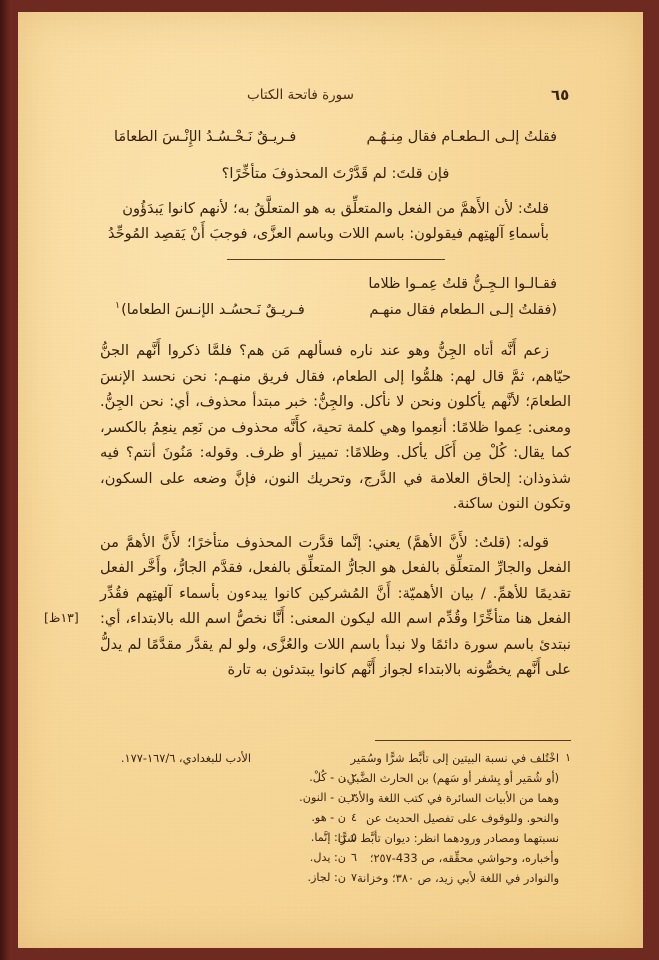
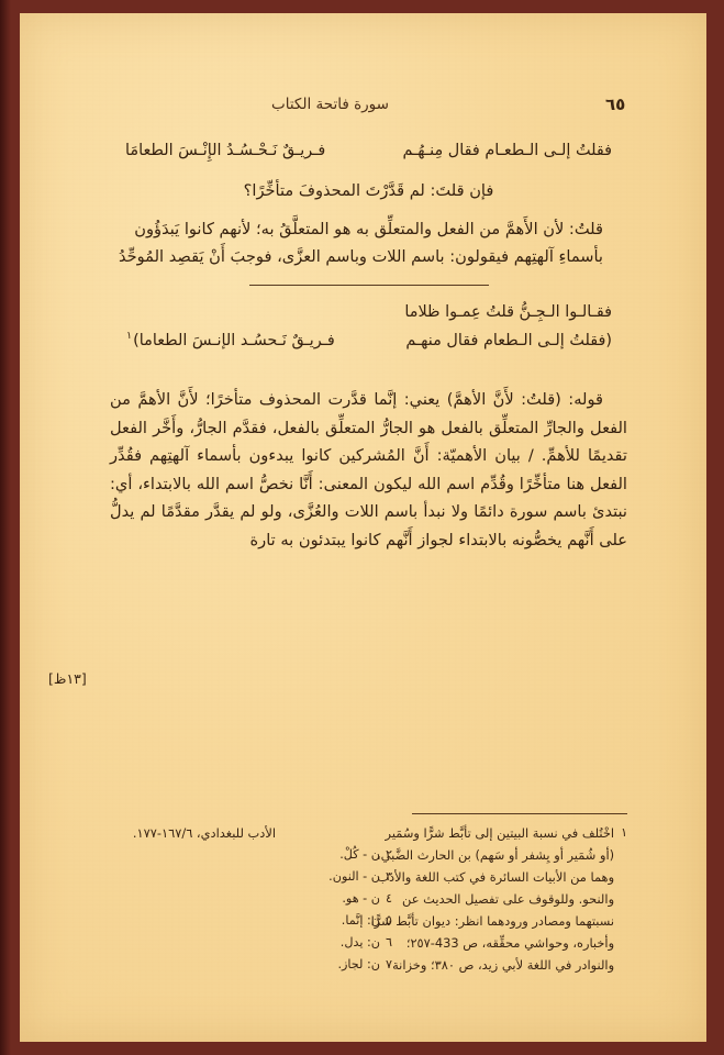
  ٦٥
  سورة فاتحة الكتاب
  فقلتُ إلـى الـطعـام فقال مِنـهُـم
  فـريـقٌ نَـحْـسُـدُ الإِنْـسَ الطعامَا
  فإن قلتَ: لم قَدَّرْتَ المحذوفَ متأخِّرًا؟
  قلتُ: لأن الأَهمَّ من الفعل والمتعلِّق به هو المتعلَّقُ به؛ لأنهم كانوا يَبدَؤُون
  بأسماءِ آلهتِهم فيقولون: باسم اللات وباسم العزَّى، فوجبَ أَنْ يَقصِد المُوحِّدُ
  فقـالـوا الـجِـنُّ قلتُ عِمـوا ظلاما
  (فقلتُ إلـى الـطعام فقال منهـم
  فـريـقٌ نَـحسُـد الإنـسَ الطعاما)١
- زعم أَنَّه أتاه الجِنُّ وهو عند ناره فسألهم مَن هم؟ فلمَّا ذكروا أَنَّهم الجنُّ حيّاهم، ثمَّ قال لهم: هلمُّوا إلى الطعام، فقال فريق منهـم: نحن نحسد الإنسَ الطعامَ؛ لأنَّهم يأكلون ونحن لا نأكل. والجِنُّ: خبر مبتدأ محذوف، أي: نحن الجِنُّ. ومعنى: عِموا ظلامًا: أنعِموا وهي كلمة تحية، كأَنَّه محذوف من نَعِم ينعِمُ بالكسر، كما يقال: كُلْ مِن أَكَل يأكل. وظلامًا: تمييز أو ظرف. وقوله: مَنُونَ أنتم؟ فيه شذوذان: إلحاق العلامة في الدَّرج، وتحريك النون، فإنَّ وضعه على السكون، وتكون النون ساكنة.
  قوله: (قلتُ: لأَنَّ الأهمَّ) يعني: إنَّما قدَّرت المحذوف متأخرًا؛ لأَنَّ الأهمَّ من الفعل والجارِّ المتعلِّق بالفعل هو الجارُّ المتعلِّق بالفعل، فقدَّم الجارُّ، وأَخَّر الفعل تقديمًا للأهمِّ. / بيان الأهميّة: أَنَّ المُشركين كانوا يبدءون بأسماء آلهتِهم فقُدِّر الفعل هنا متأخِّرًا وقُدِّم اسم الله ليكون المعنى: أَنَّا نخصُّ اسم الله بالابتداء، أي: نبتدئ باسم سورة دائمًا ولا نبدأ باسم اللات والعُزَّى، ولو لم يقدَّر مقدَّمًا لم يدلُّ على أَنَّهم يخصُّونه بالابتداء لجواز أَنَّهم كانوا يبتدئون به تارة
  [١٣ظ]
  ١
  اخْتُلف في نسبة البيتين إلى تأبَّط شرًّا وسُمَير
  (أو شُمَير أو يِشفر أو سَهم) بن الحارث الضَّبي،
  وهما من الأبيات السائرة في كتب اللغة والأدب
  والنحو. وللوقوف على تفصيل الحديث عن
  نسبتهما ومصادر ورودهما انظر: ديوان تأبَّط شرًّا
  وأخباره، وحواشي محقِّقه، ص 433-٢٥٧؛
  والنوادر في اللغة لأبي زيد، ص ٣٨٠؛ وخزانة
  الأدب للبغدادي، ١٦٧/٦-١٧٧.
  ٢
  ن - كُلْ.
  ٣
  ن - النون.
  ٤
  ن - هو.
  ٥
  ن: إنَّما.
  ٦
  ن: يدل.
  ٧
  ن: لجاز.
